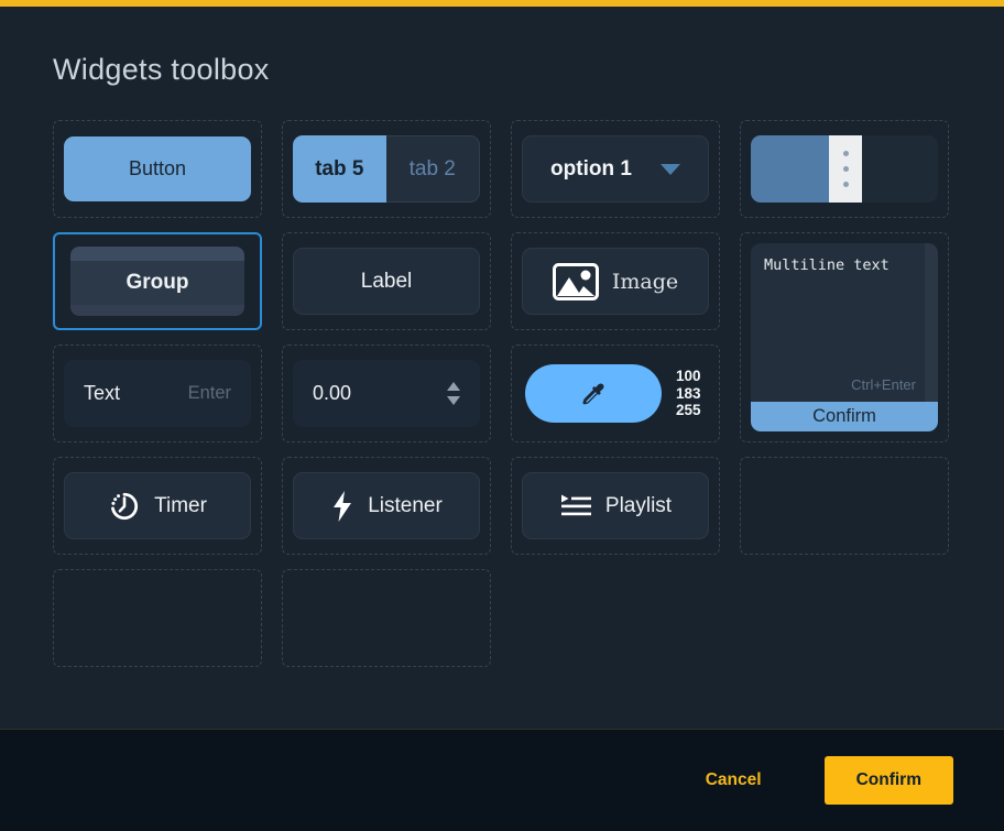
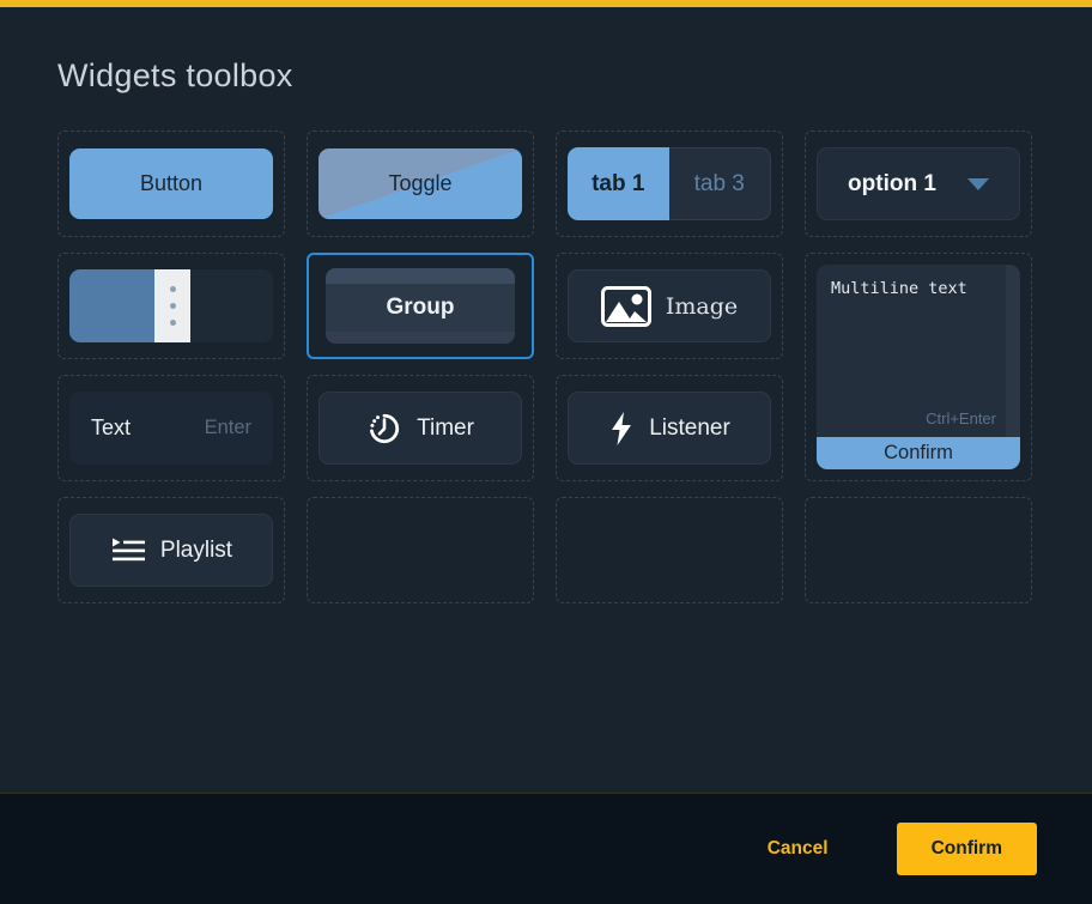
  Widgets toolbox
  Button
+ Toggle
- tab 5
+ tab 1
- tab 2
+ tab 3
  option 1
  Group
- Label
  Image
  Multiline text
  Ctrl+Enter
  Confirm
  Text
  Enter
- 0.00
- 100
- 183
- 255
  Timer
  Listener
  Playlist
  Cancel
  Confirm
